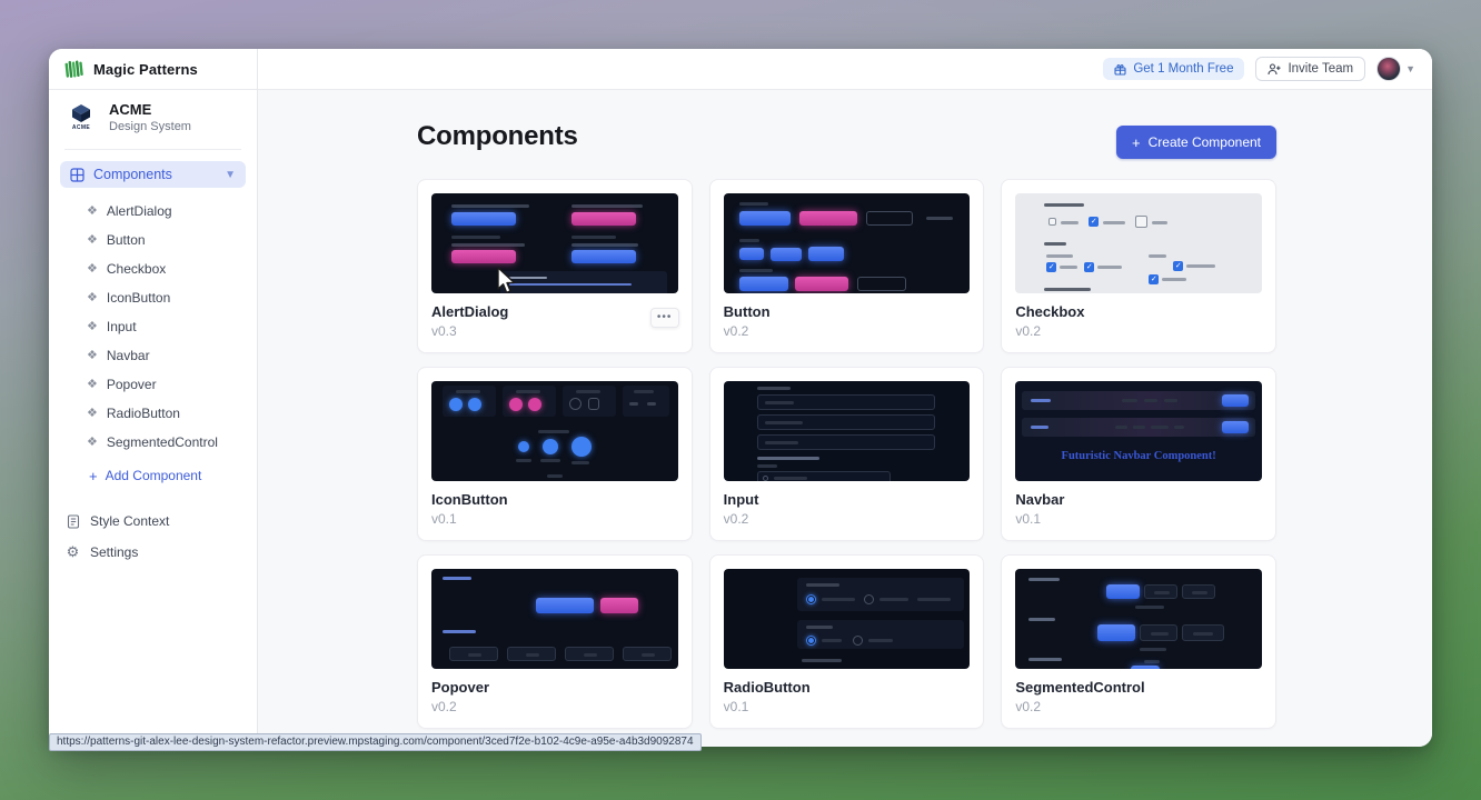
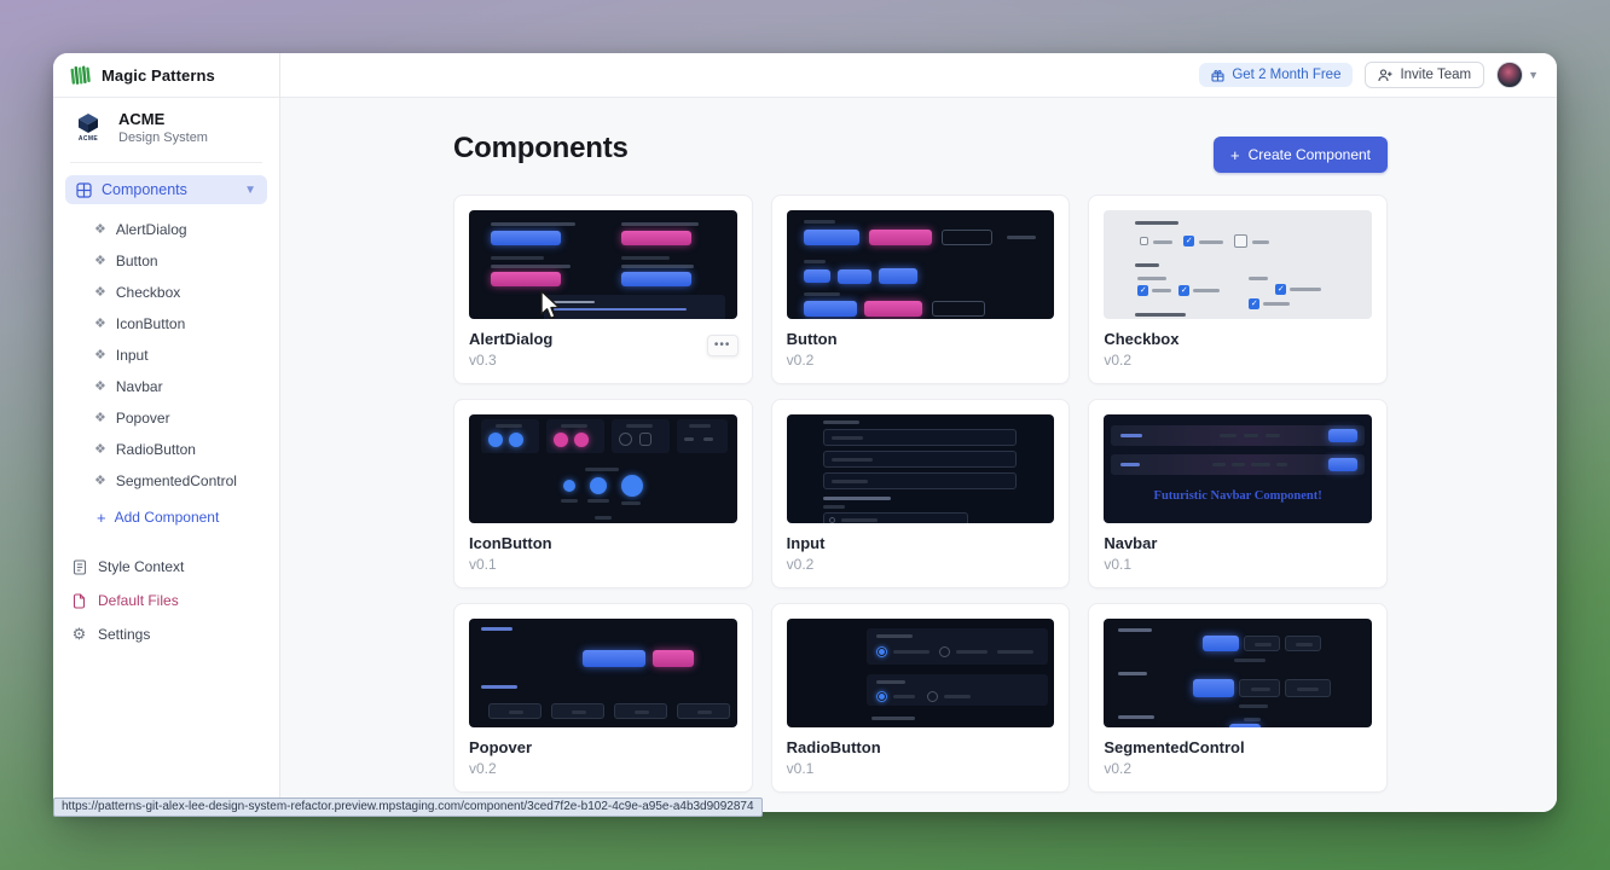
  Magic Patterns
  ACME
  Design System
  Components
  ▼
  ❖
  AlertDialog
  ❖
  Button
  ❖
  Checkbox
  ❖
  IconButton
  ❖
  Input
  ❖
  Navbar
  ❖
  Popover
  ❖
  RadioButton
  ❖
  SegmentedControl
  +
  Add Component
  Style Context
+ Default Files
  ⚙
  Settings
- Get 1 Month Free
+ Get 2 Month Free
  Invite Team
  ▼
  Components
  +
  Create Component
  AlertDialog
  v0.3
  •••
  Button
  v0.2
  Checkbox
  v0.2
  IconButton
  v0.1
  Input
  v0.2
  Futuristic Navbar Component!
  Navbar
  v0.1
  Popover
  v0.2
  RadioButton
  v0.1
  SegmentedControl
  v0.2
  https://patterns-git-alex-lee-design-system-refactor.preview.mpstaging.com/component/3ced7f2e-b102-4c9e-a95e-a4b3d9092874
